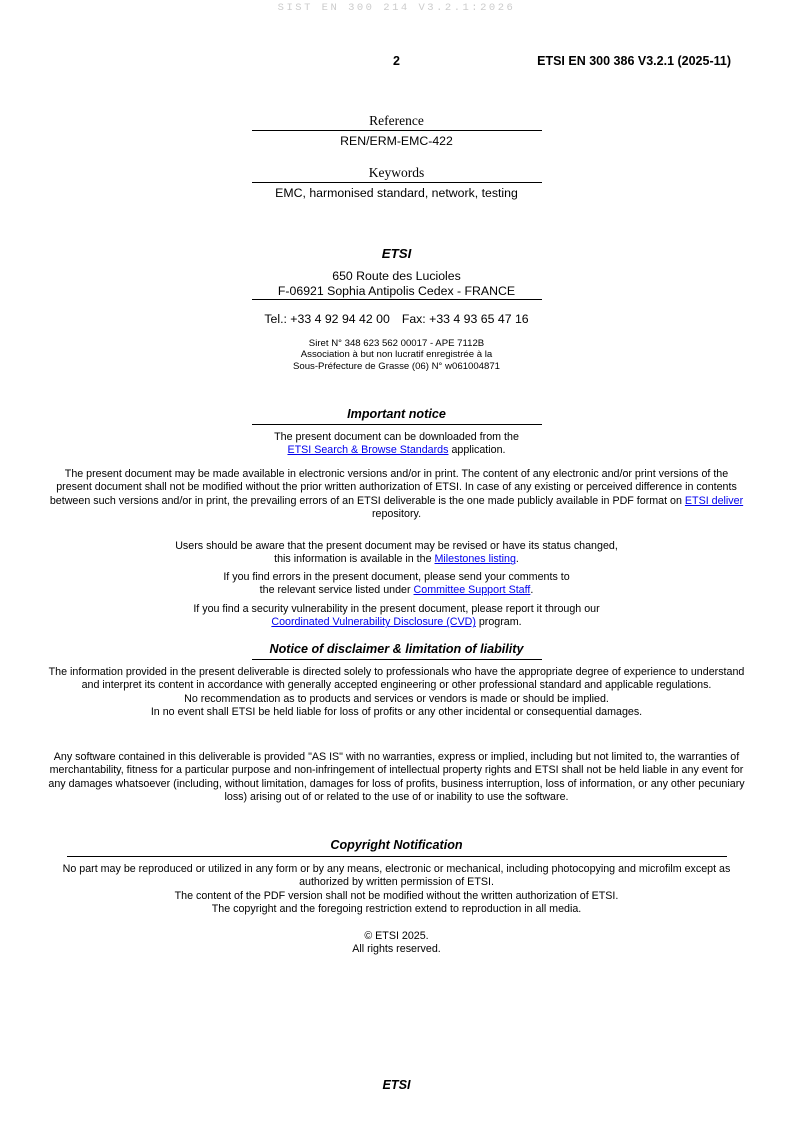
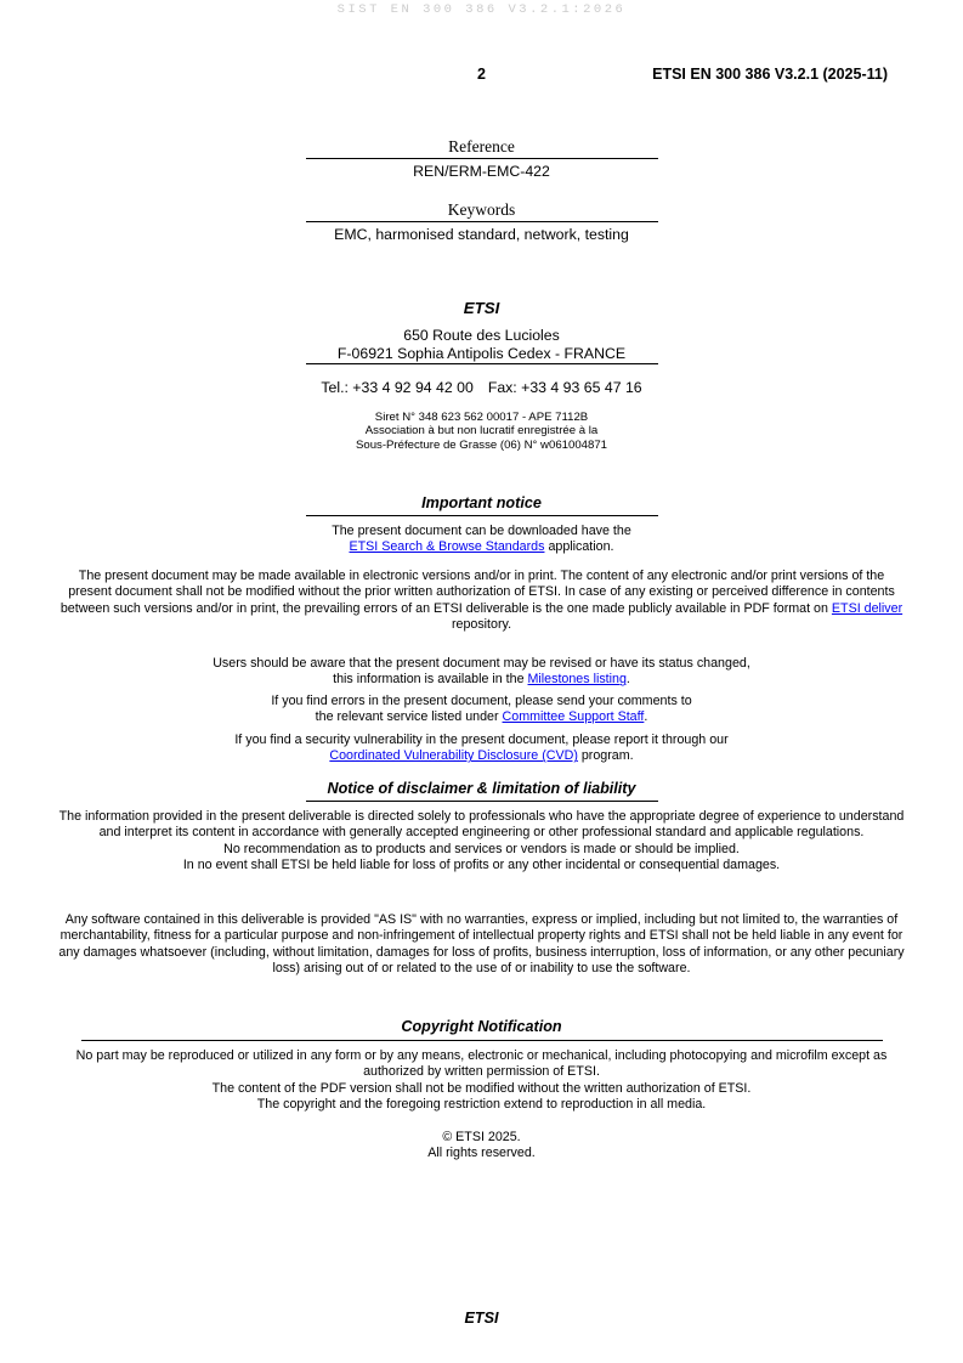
- SIST EN 300 214 V3.2.1:2026
+ SIST EN 300 386 V3.2.1:2026
  2
  ETSI EN 300 386 V3.2.1 (2025-11)
  Reference
  REN/ERM-EMC-422
  Keywords
  EMC, harmonised standard, network, testing
  ETSI
  650 Route des Lucioles
  F-06921 Sophia Antipolis Cedex - FRANCE
  Tel.: +33 4 92 94 42 00 Fax: +33 4 93 65 47 16
  Siret N° 348 623 562 00017 - APE 7112B
  Association à but non lucratif enregistrée à la
  Sous-Préfecture de Grasse (06) N° w061004871
  Important notice
- The present document can be downloaded from the
+ The present document can be downloaded have the
  ETSI Search & Browse Standards application.
  The present document may be made available in electronic versions and/or in print. The content of any electronic and/or print versions of the present document shall not be modified without the prior written authorization of ETSI. In case of any existing or perceived difference in contents between such versions and/or in print, the prevailing errors of an ETSI deliverable is the one made publicly available in PDF format on ETSI deliver repository.
  Users should be aware that the present document may be revised or have its status changed,
  this information is available in the Milestones listing.
  If you find errors in the present document, please send your comments to
  the relevant service listed under Committee Support Staff.
  If you find a security vulnerability in the present document, please report it through our
  Coordinated Vulnerability Disclosure (CVD) program.
  Notice of disclaimer & limitation of liability
  The information provided in the present deliverable is directed solely to professionals who have the appropriate degree of experience to understand and interpret its content in accordance with generally accepted engineering or other professional standard and applicable regulations.
  No recommendation as to products and services or vendors is made or should be implied.
  In no event shall ETSI be held liable for loss of profits or any other incidental or consequential damages.
  Any software contained in this deliverable is provided "AS IS" with no warranties, express or implied, including but not limited to, the warranties of merchantability, fitness for a particular purpose and non-infringement of intellectual property rights and ETSI shall not be held liable in any event for any damages whatsoever (including, without limitation, damages for loss of profits, business interruption, loss of information, or any other pecuniary loss) arising out of or related to the use of or inability to use the software.
  Copyright Notification
  No part may be reproduced or utilized in any form or by any means, electronic or mechanical, including photocopying and microfilm except as authorized by written permission of ETSI.
  The content of the PDF version shall not be modified without the written authorization of ETSI.
  The copyright and the foregoing restriction extend to reproduction in all media.
  © ETSI 2025.
  All rights reserved.
  ETSI
